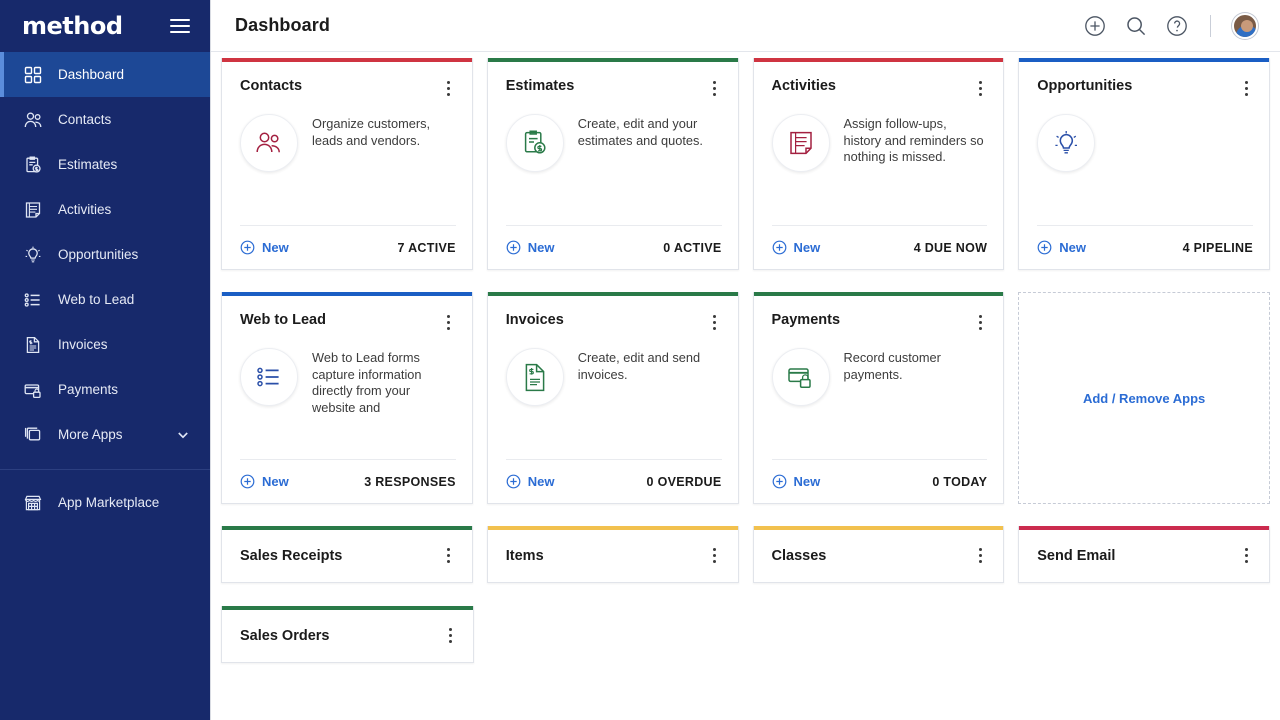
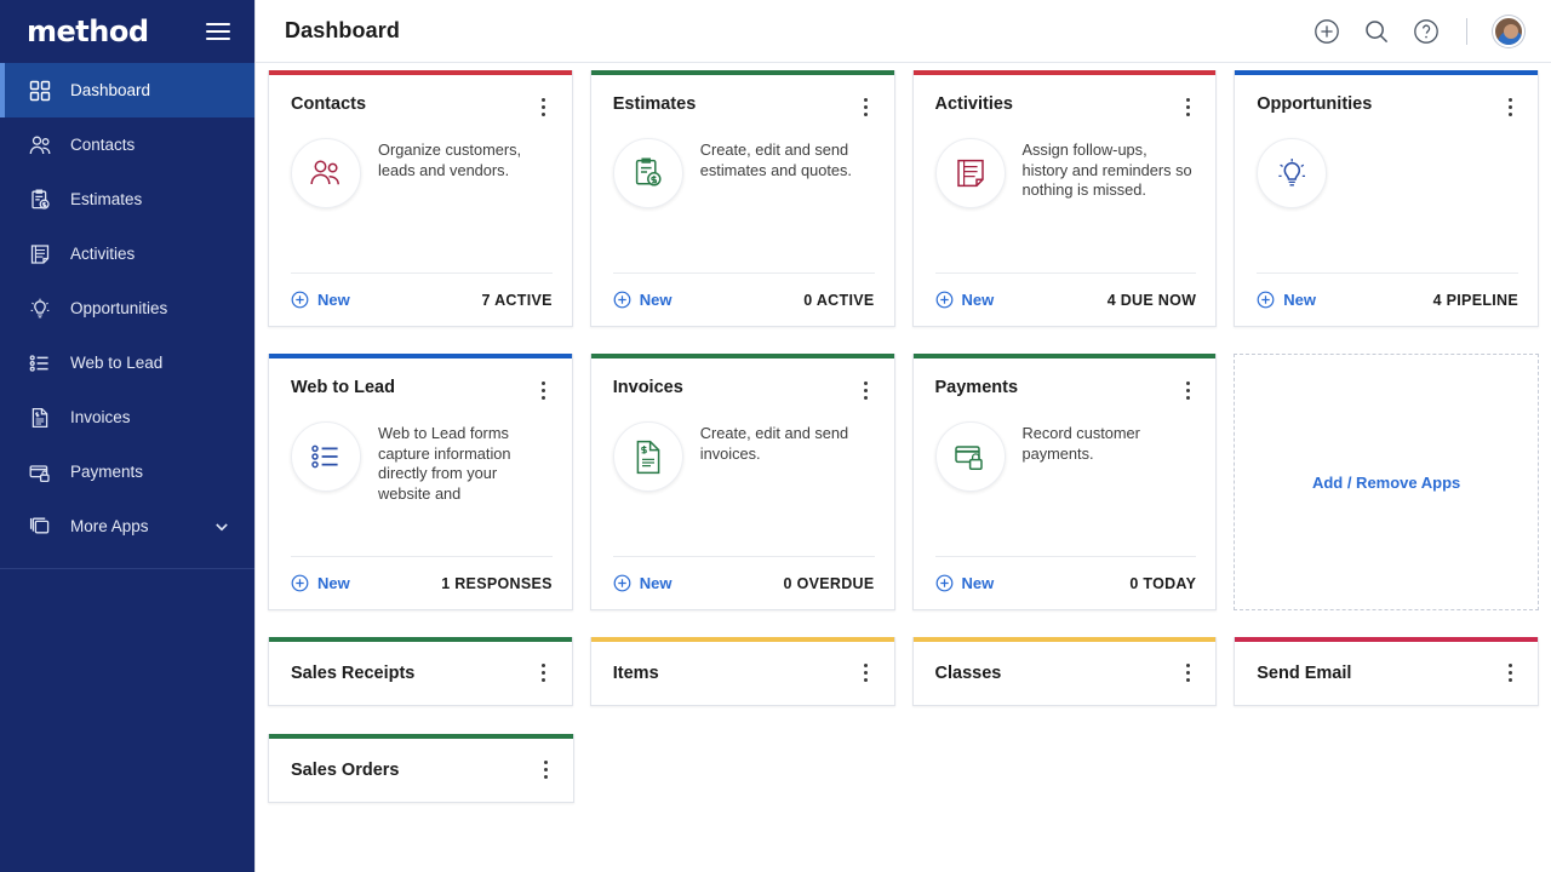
  method
  Dashboard
  Contacts
  Estimates
  Activities
  Opportunities
  Web to Lead
  Invoices
  Payments
  More Apps
- App Marketplace
  Dashboard
  Contacts
  Organize customers, leads and vendors.
  New
  7 ACTIVE
  Estimates
- Create, edit and your estimates and quotes.
+ Create, edit and send estimates and quotes.
  New
  0 ACTIVE
  Activities
  Assign follow-ups, history and reminders so nothing is missed.
  New
  4 DUE NOW
  Opportunities
  New
  4 PIPELINE
  Web to Lead
  Web to Lead forms capture information directly from your website and
  New
- 3 RESPONSES
+ 1 RESPONSES
  Invoices
  Create, edit and send invoices.
  New
  0 OVERDUE
  Payments
  Record customer payments.
  New
  0 TODAY
  Add / Remove Apps
  Sales Receipts
  Items
  Classes
  Send Email
  Sales Orders
